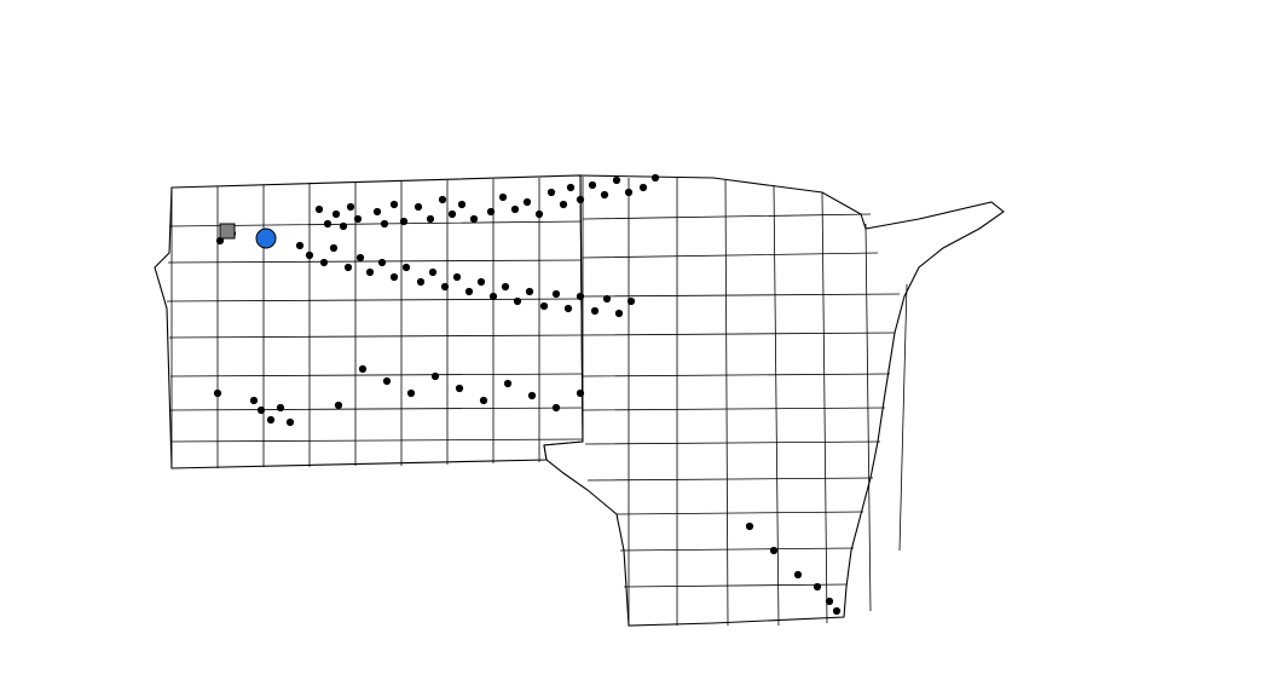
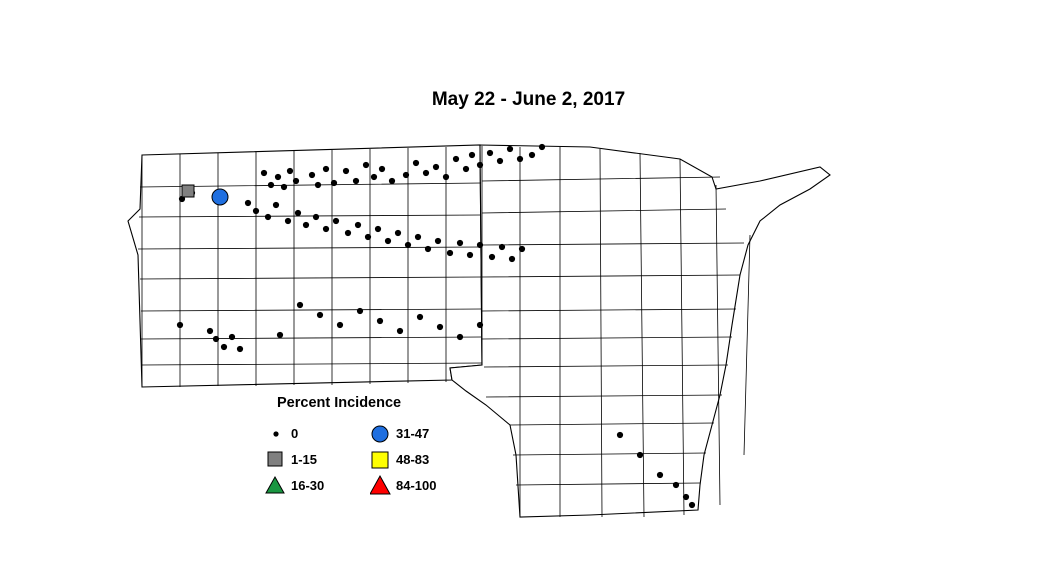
+ May 22 - June 2, 2017
+ Percent Incidence
+ 0
+ 1-15
+ 16-30
+ 31-47
+ 48-83
+ 84-100
